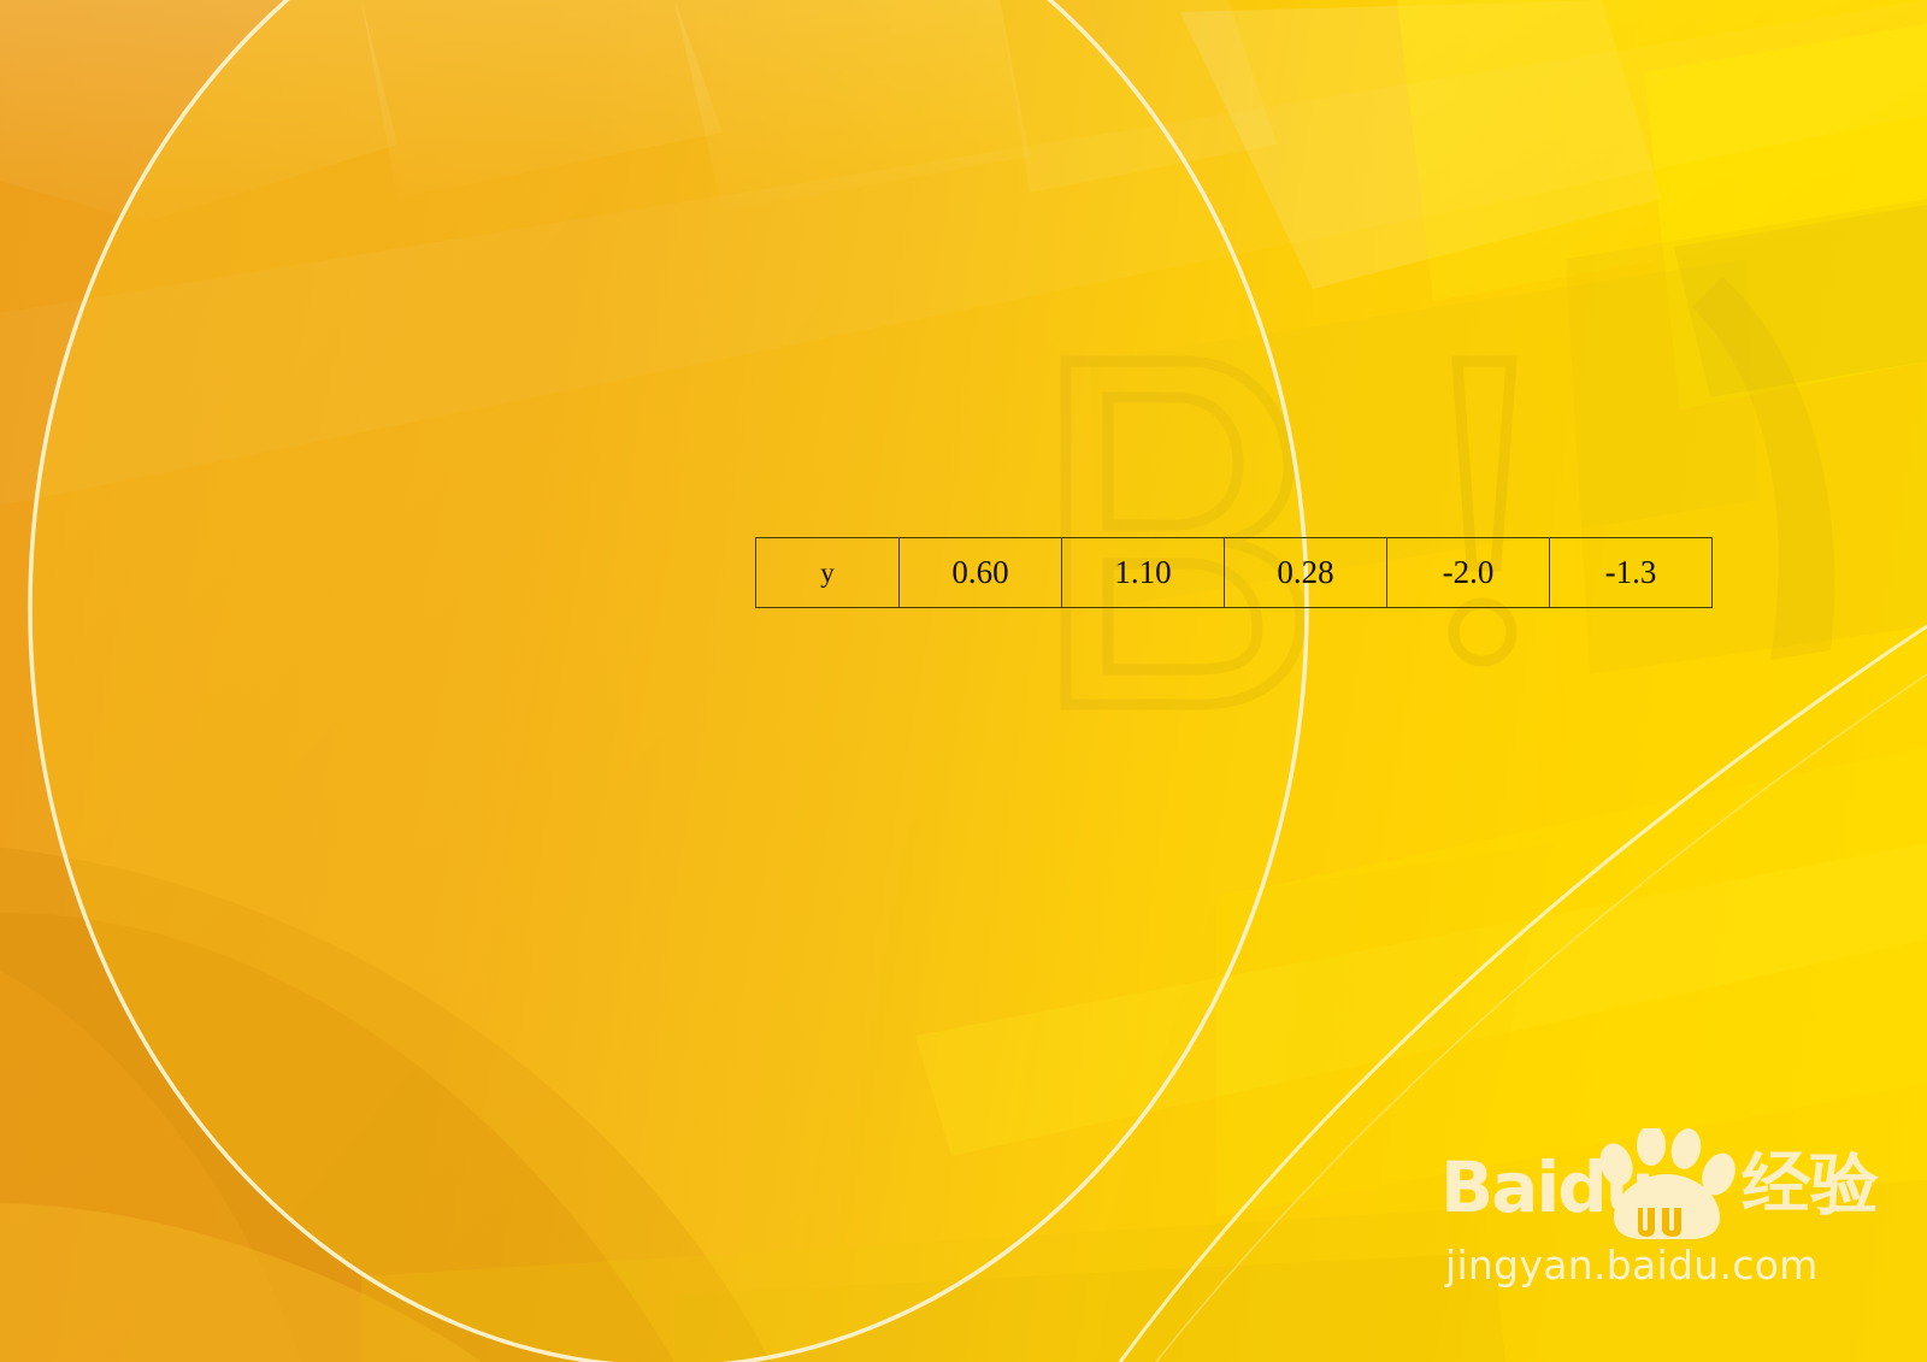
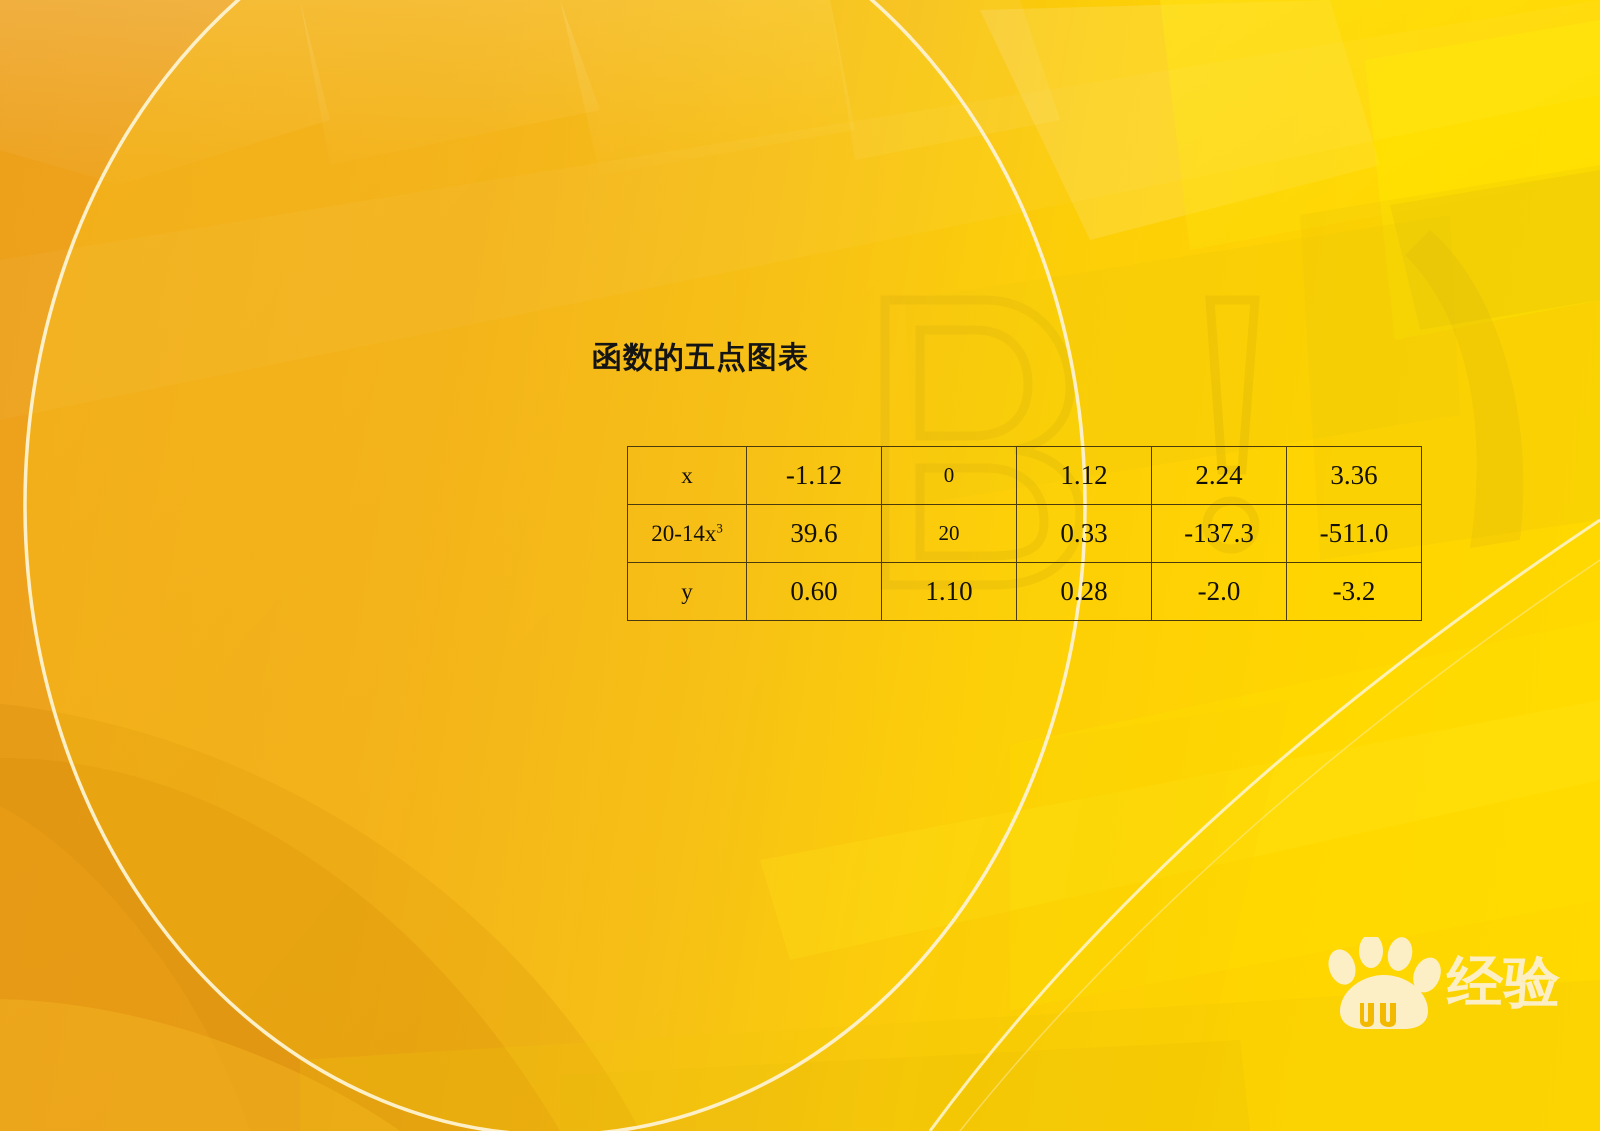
+ 函数的五点图表
+ x	-1.12	0	1.12	2.24	3.36
+ 20-14x3	39.6	20	0.33	-137.3	-511.0
- y	0.60	1.10	0.28	-2.0	-1.3
+ y	0.60	1.10	0.28	-2.0	-3.2
- Baidu
  经验
- jingyan.baidu.com
